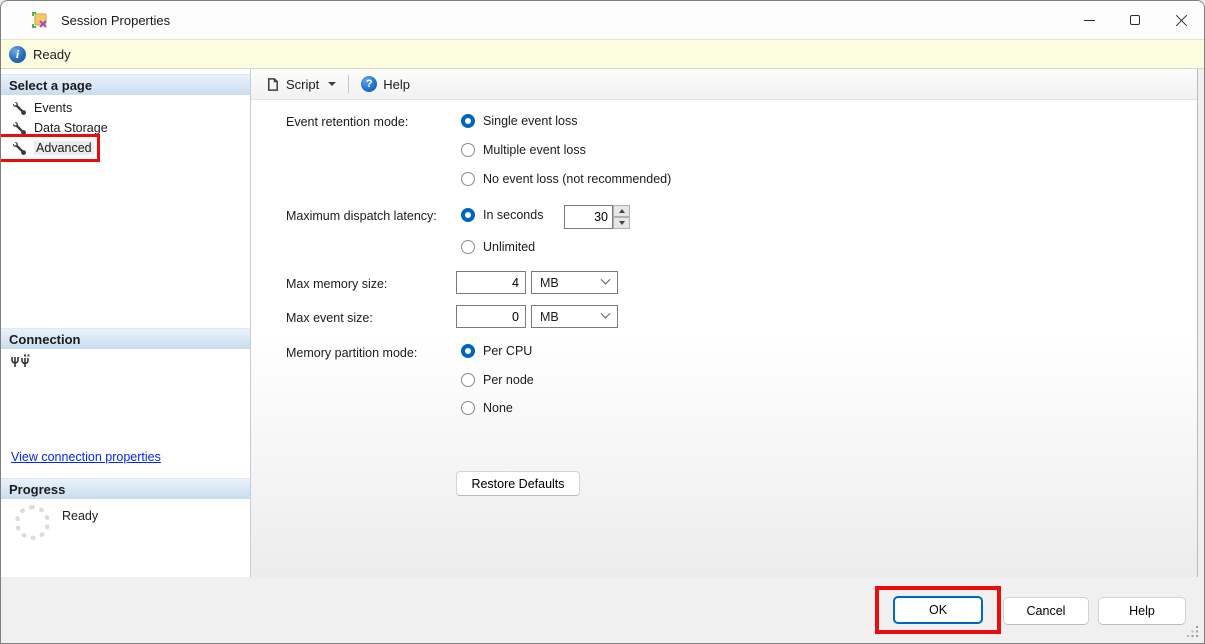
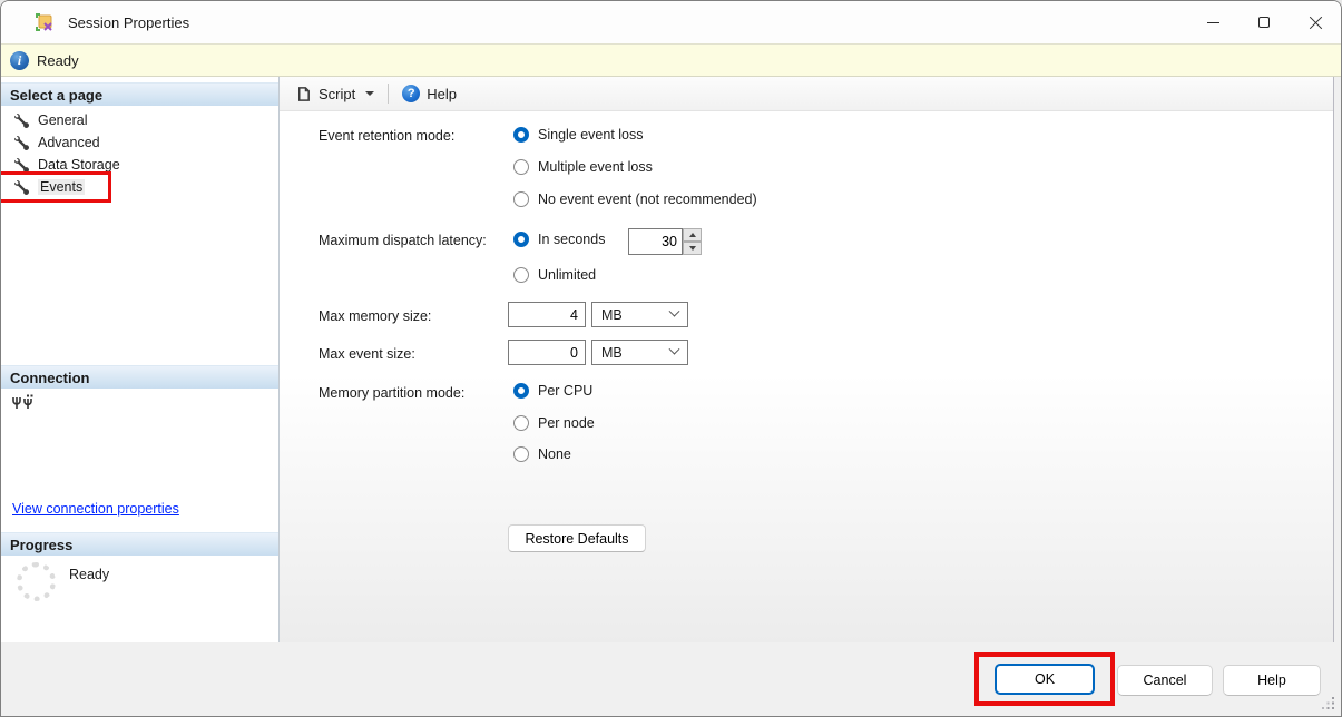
  Session Properties
  i
  Ready
  Select a page
+ General
- Events
+ Advanced
  Data Storage
- Advanced
+ Events
  Connection
  View connection properties
  Progress
  Ready
  Script
  ?
  Help
  Event retention mode:
  Single event loss
  Multiple event loss
- No event loss (not recommended)
+ No event event (not recommended)
  Maximum dispatch latency:
  In seconds
  30
  Unlimited
  Max memory size:
  4
  MB
  Max event size:
  0
  MB
  Memory partition mode:
  Per CPU
  Per node
  None
  Restore Defaults
  OK
  Cancel
  Help
